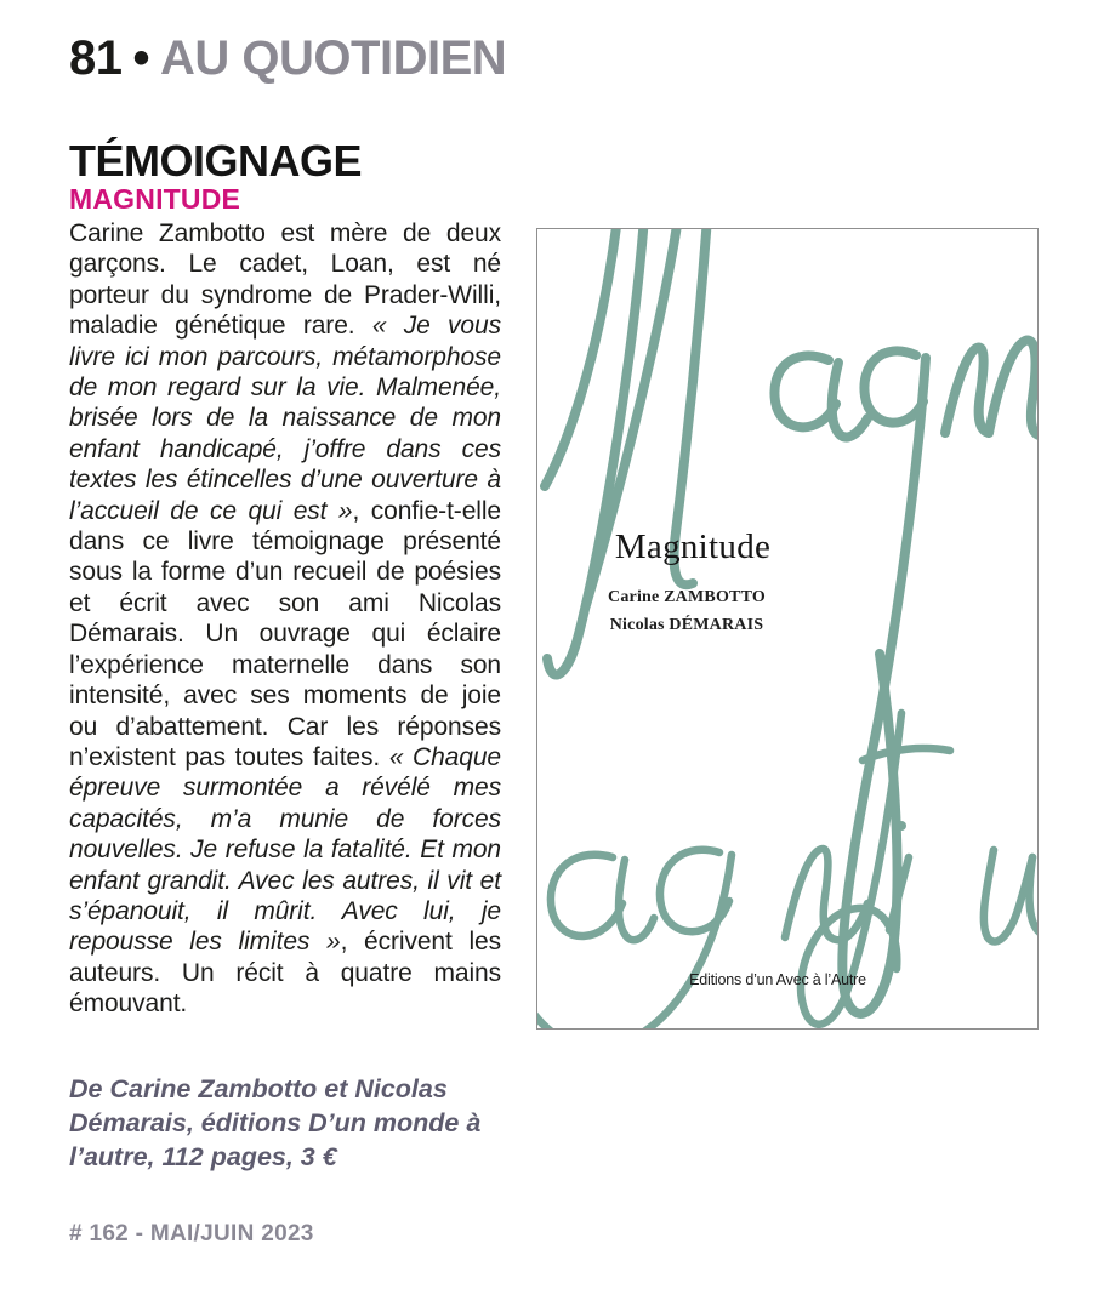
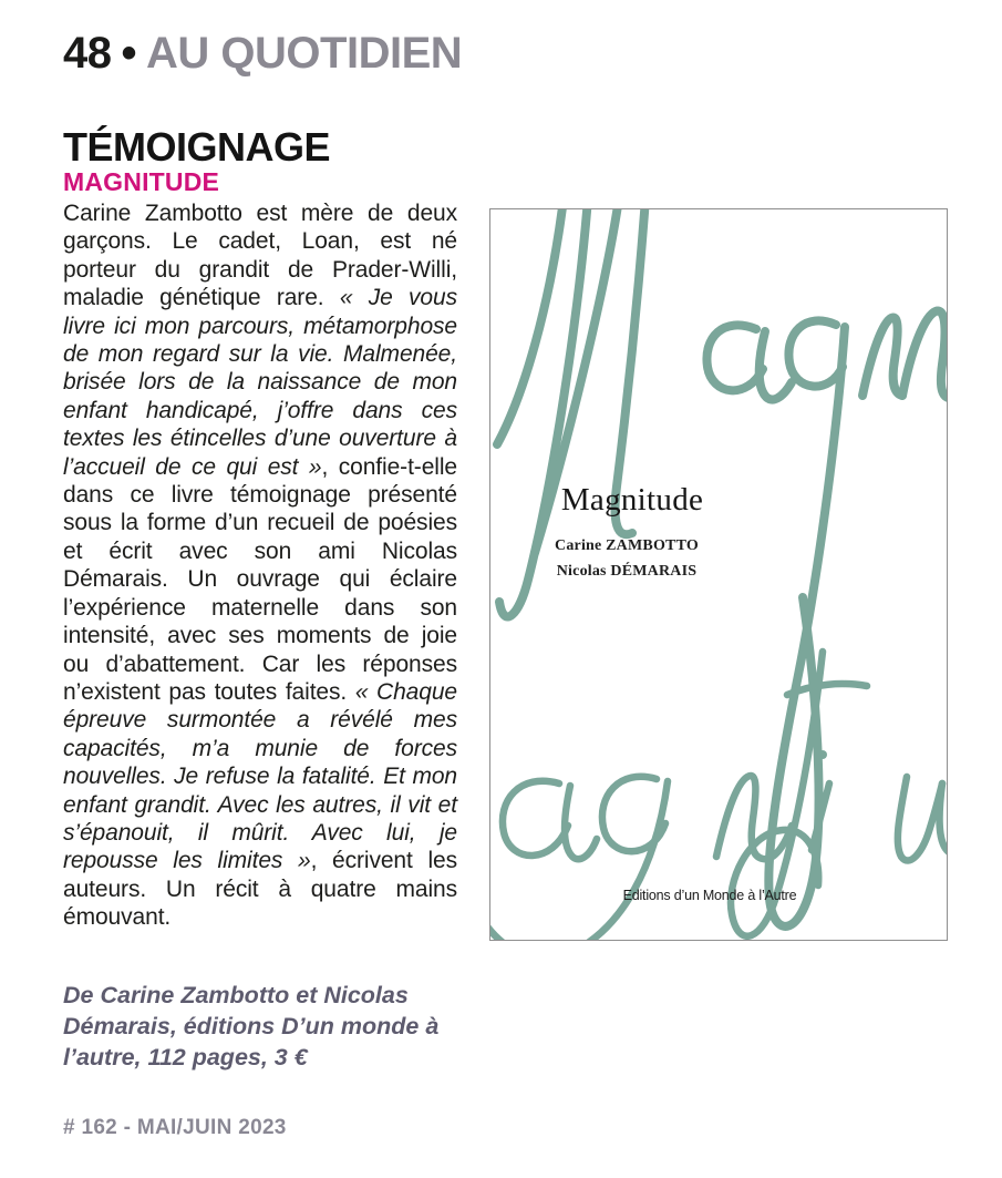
- 81 • AU QUOTIDIEN
+ 48 • AU QUOTIDIEN
  TÉMOIGNAGE
  MAGNITUDE
- Carine Zambotto est mère de deux garçons. Le cadet, Loan, est né porteur du syndrome de Prader-Willi, maladie génétique rare. « Je vous livre ici mon parcours, métamorphose de mon regard sur la vie. Malmenée, brisée lors de la naissance de mon enfant handicapé, j’offre dans ces textes les étincelles d’une ouverture à l’accueil de ce qui est », confie-t-elle dans ce livre témoignage présenté sous la forme d’un recueil de poésies et écrit avec son ami Nicolas Démarais. Un ouvrage qui éclaire l’expérience maternelle dans son intensité, avec ses moments de joie ou d’abattement. Car les réponses n’existent pas toutes faites. « Chaque épreuve surmontée a révélé mes capacités, m’a munie de forces nouvelles. Je refuse la fatalité. Et mon enfant grandit. Avec les autres, il vit et s’épanouit, il mûrit. Avec lui, je repousse les limites », écrivent les auteurs. Un récit à quatre mains émouvant.
+ Carine Zambotto est mère de deux garçons. Le cadet, Loan, est né porteur du grandit de Prader-Willi, maladie génétique rare. « Je vous livre ici mon parcours, métamorphose de mon regard sur la vie. Malmenée, brisée lors de la naissance de mon enfant handicapé, j’offre dans ces textes les étincelles d’une ouverture à l’accueil de ce qui est », confie-t-elle dans ce livre témoignage présenté sous la forme d’un recueil de poésies et écrit avec son ami Nicolas Démarais. Un ouvrage qui éclaire l’expérience maternelle dans son intensité, avec ses moments de joie ou d’abattement. Car les réponses n’existent pas toutes faites. « Chaque épreuve surmontée a révélé mes capacités, m’a munie de forces nouvelles. Je refuse la fatalité. Et mon enfant grandit. Avec les autres, il vit et s’épanouit, il mûrit. Avec lui, je repousse les limites », écrivent les auteurs. Un récit à quatre mains émouvant.
  De Carine Zambotto et Nicolas Démarais, éditions D’un monde à l’autre, 112 pages, 3 €
  # 162 - MAI/JUIN 2023
  Magnitude
  Carine ZAMBOTTO
  Nicolas DÉMARAIS
- Editions d’un Avec à l’Autre
+ Editions d’un Monde à l’Autre
